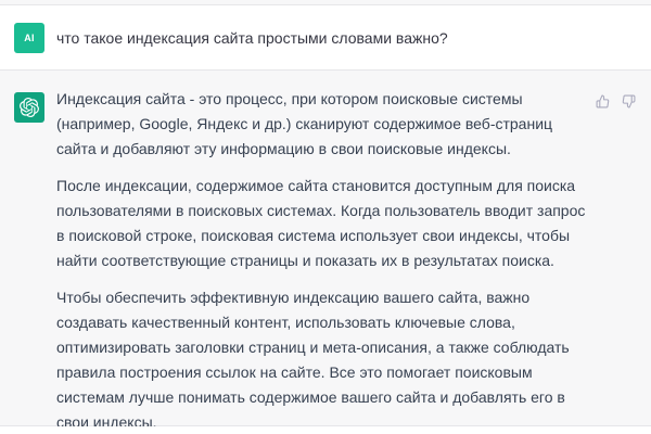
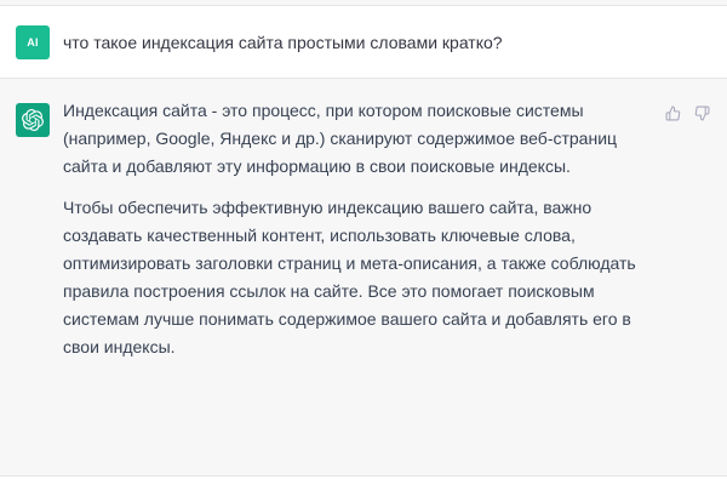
  AI
- что такое индексация сайта простыми словами важно?
+ что такое индексация сайта простыми словами кратко?
  Индексация сайта - это процесс, при котором поисковые системы (например, Google, Яндекс и др.) сканируют содержимое веб-страниц сайта и добавляют эту информацию в свои поисковые индексы.
- После индексации, содержимое сайта становится доступным для поиска пользователями в поисковых системах. Когда пользователь вводит запрос в поисковой строке, поисковая система использует свои индексы, чтобы найти соответствующие страницы и показать их в результатах поиска.
  Чтобы обеспечить эффективную индексацию вашего сайта, важно создавать качественный контент, использовать ключевые слова, оптимизировать заголовки страниц и мета-описания, а также соблюдать правила построения ссылок на сайте. Все это помогает поисковым системам лучше понимать содержимое вашего сайта и добавлять его в свои индексы.
